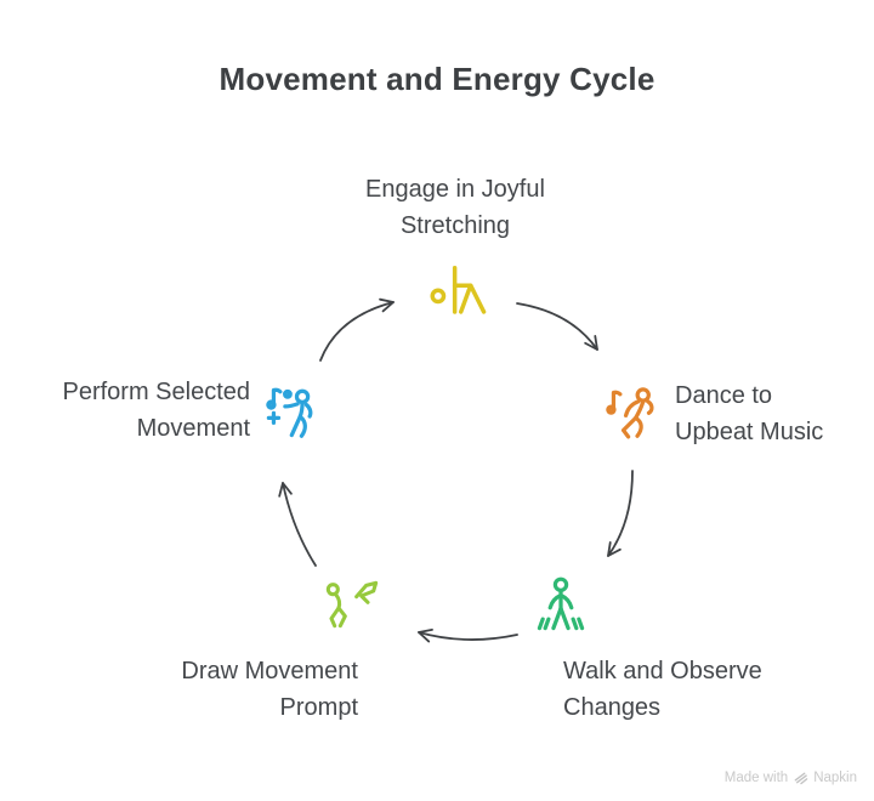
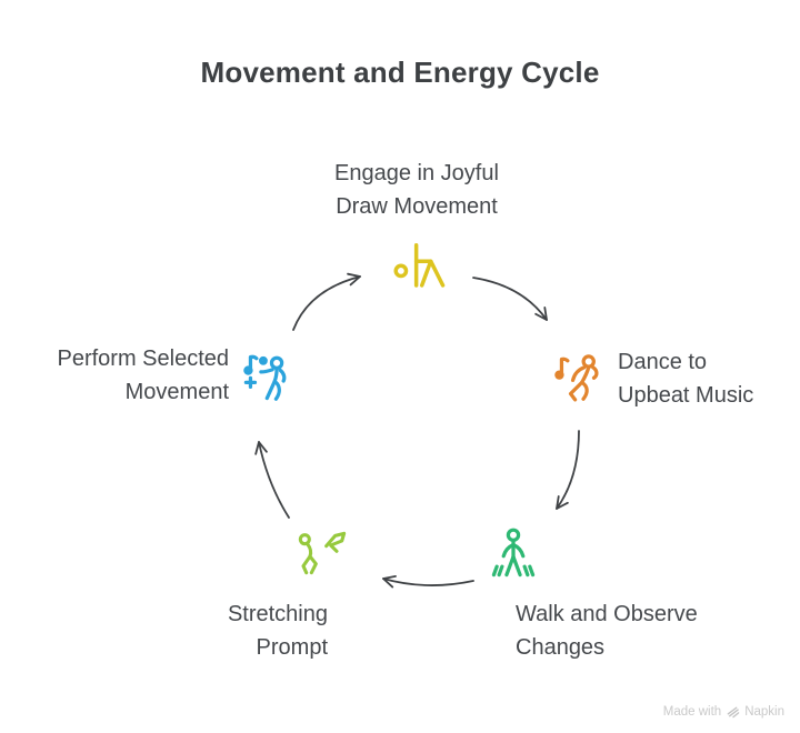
  Movement and Energy Cycle
  Engage in Joyful
- Stretching
+ Draw Movement
  Dance to
  Upbeat Music
  Walk and Observe
  Changes
- Draw Movement
+ Stretching
  Prompt
  Perform Selected
  Movement
  Made with
  Napkin
